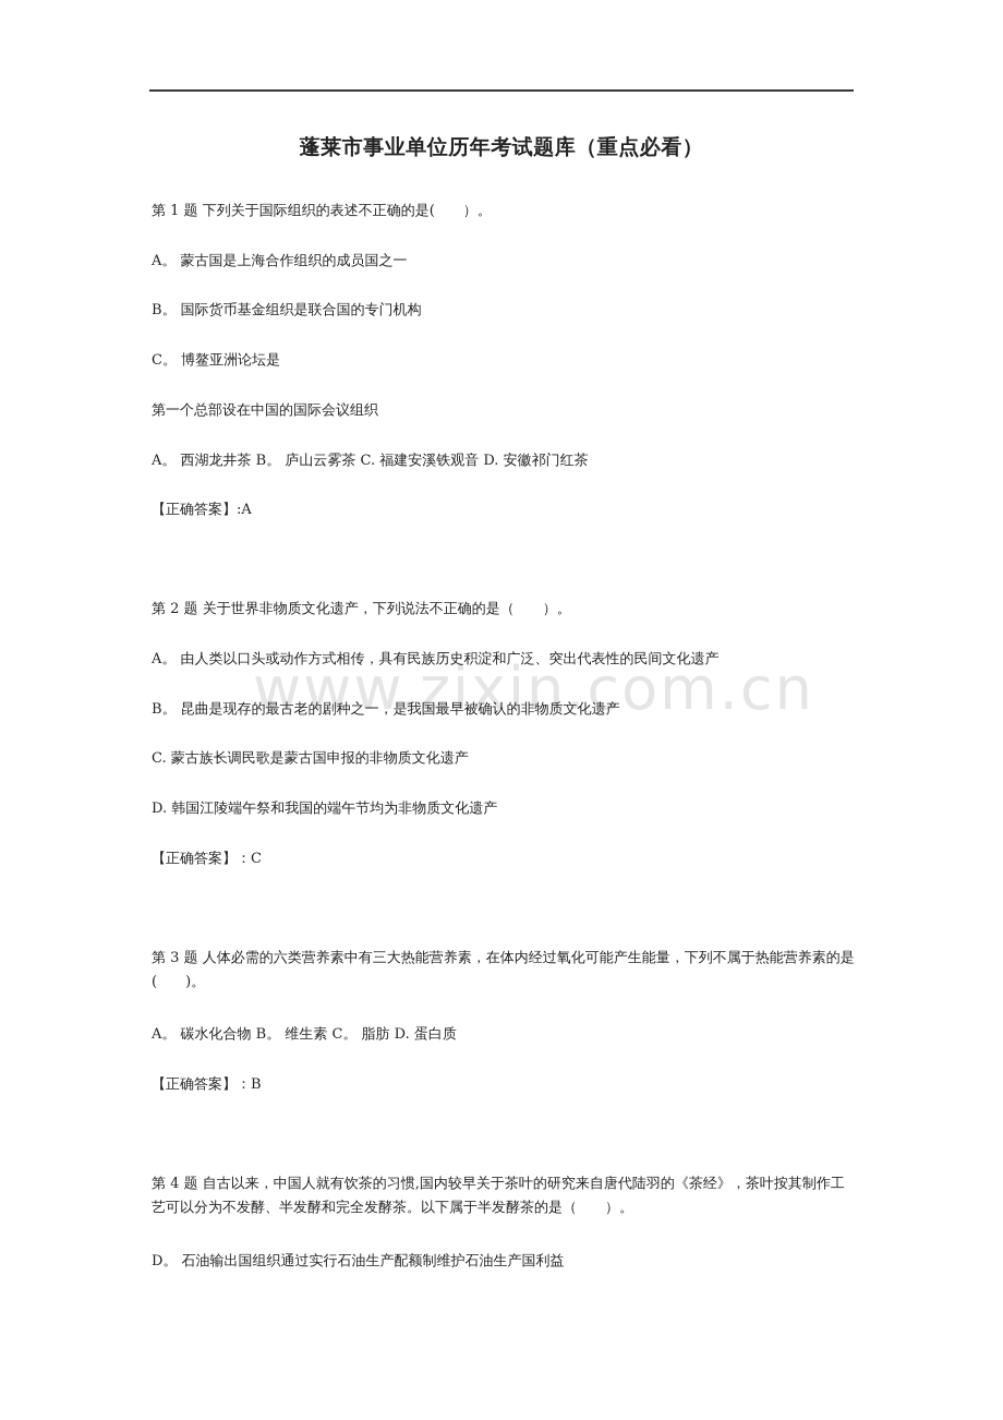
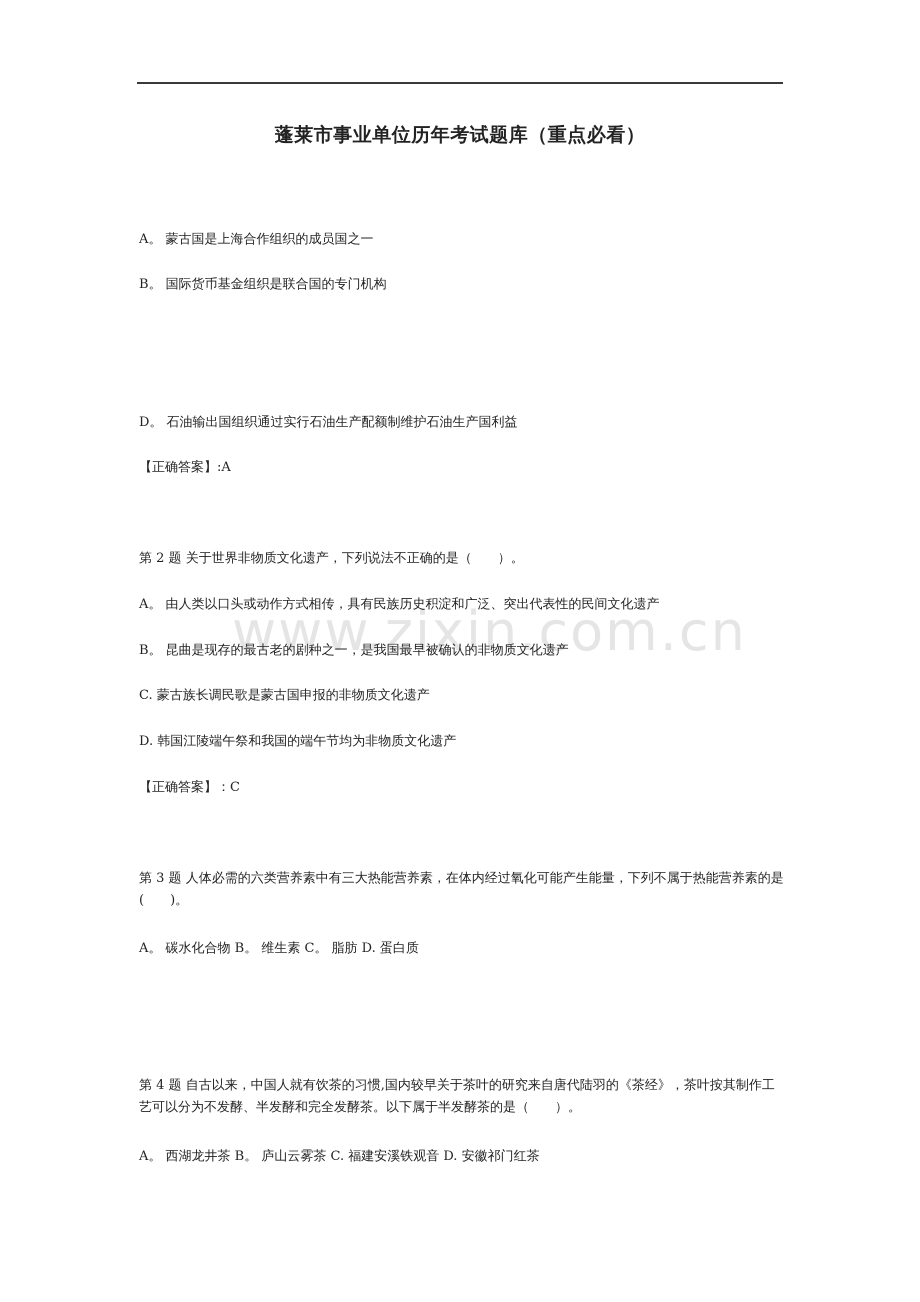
  蓬莱市事业单位历年考试题库（重点必看）
  www.zixin.com.cn
- 第 1 题 下列关于国际组织的表述不正确的是( ）。
  A。 蒙古国是上海合作组织的成员国之一
  B。 国际货币基金组织是联合国的专门机构
- C。 博鳌亚洲论坛是
- 第一个总部设在中国的国际会议组织
- A。 西湖龙井茶 B。 庐山云雾茶 C. 福建安溪铁观音 D. 安徽祁门红茶
+ D。 石油输出国组织通过实行石油生产配额制维护石油生产国利益
  【正确答案】:A
  第 2 题 关于世界非物质文化遗产，下列说法不正确的是（ ）。
  A。 由人类以口头或动作方式相传，具有民族历史积淀和广泛、突出代表性的民间文化遗产
  B。 昆曲是现存的最古老的剧种之一，是我国最早被确认的非物质文化遗产
  C. 蒙古族长调民歌是蒙古国申报的非物质文化遗产
  D. 韩国江陵端午祭和我国的端午节均为非物质文化遗产
  【正确答案】：C
  第 3 题 人体必需的六类营养素中有三大热能营养素，在体内经过氧化可能产生能量，下列不属于热能营养素的是( )。
  A。 碳水化合物 B。 维生素 C。 脂肪 D. 蛋白质
- 【正确答案】：B
  第 4 题 自古以来，中国人就有饮茶的习惯,国内较早关于茶叶的研究来自唐代陆羽的《茶经》，茶叶按其制作工艺可以分为不发酵、半发酵和完全发酵茶。以下属于半发酵茶的是（ ）。
- D。 石油输出国组织通过实行石油生产配额制维护石油生产国利益
+ A。 西湖龙井茶 B。 庐山云雾茶 C. 福建安溪铁观音 D. 安徽祁门红茶
